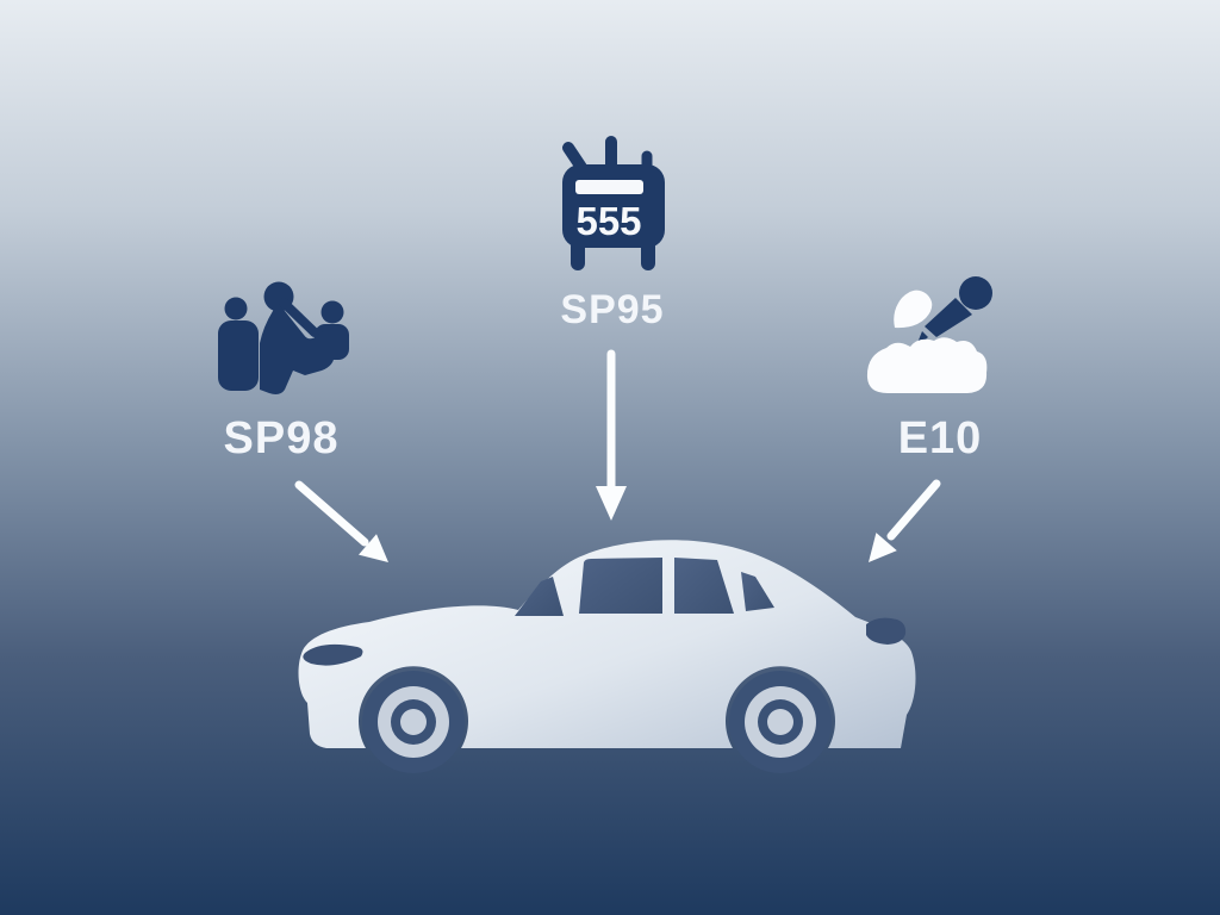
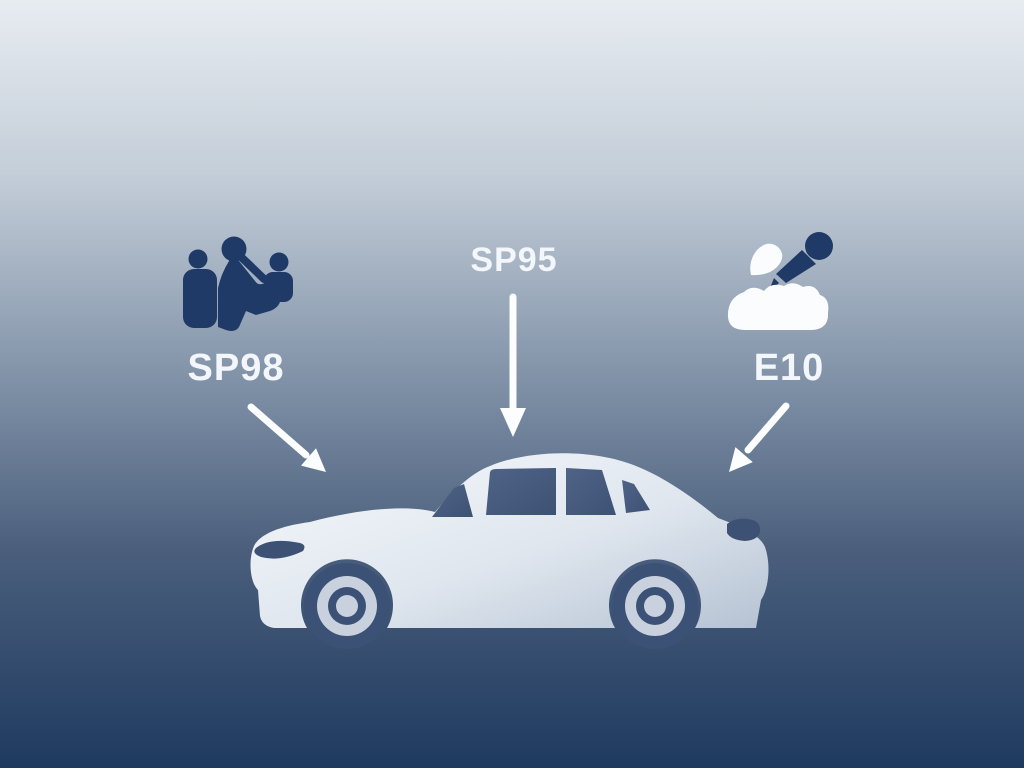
- 555
  SP98
  SP95
  E10
